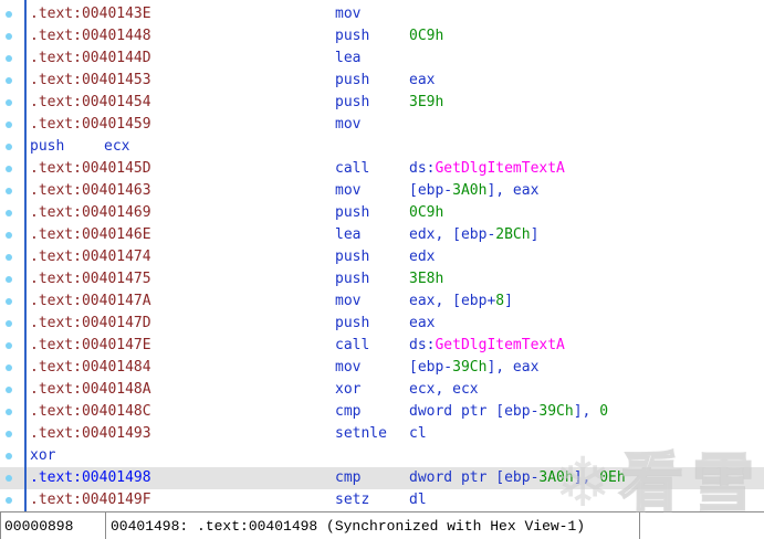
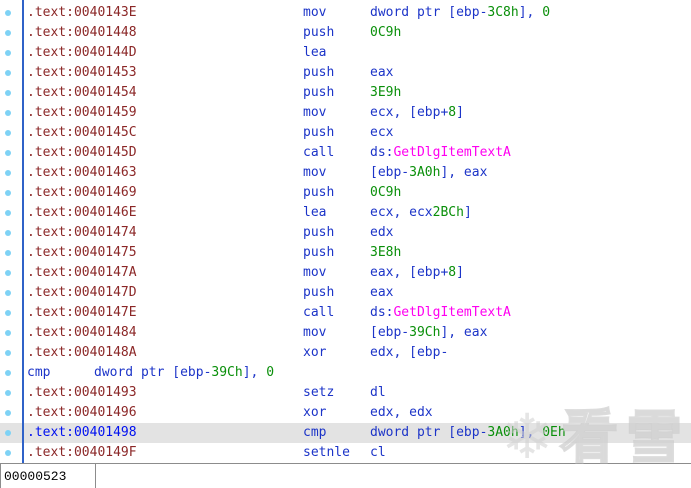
  .text:0040143E
  mov
+ dword ptr [ebp-3C8h], 0
  .text:00401448
  push
  0C9h
  .text:0040144D
  lea
  .text:00401453
  push
  eax
  .text:00401454
  push
  3E9h
  .text:00401459
  mov
+ ecx, [ebp+8]
+ .text:0040145C
  push
  ecx
  .text:0040145D
  call
  ds:GetDlgItemTextA
  .text:00401463
  mov
  [ebp-3A0h], eax
  .text:00401469
  push
  0C9h
  .text:0040146E
  lea
- edx, [ebp-2BCh]
+ ecx, ecx2BCh]
  .text:00401474
  push
  edx
  .text:00401475
  push
  3E8h
  .text:0040147A
  mov
  eax, [ebp+8]
  .text:0040147D
  push
  eax
  .text:0040147E
  call
  ds:GetDlgItemTextA
  .text:00401484
  mov
  [ebp-39Ch], eax
  .text:0040148A
  xor
- ecx, ecx
+ edx, [ebp-
- .text:0040148C
  cmp
  dword ptr [ebp-39Ch], 0
  .text:00401493
- setnle
+ setz
- cl
+ dl
+ .text:00401496
  xor
+ edx, edx
  .text:00401498
  cmp
  dword ptr [ebp-3A0h], 0Eh
  .text:0040149F
- setz
+ setnle
- dl
+ cl
  ❄
  看雪
- 00000898
+ 00000523
- 00401498: .text:00401498 (Synchronized with Hex View-1)
